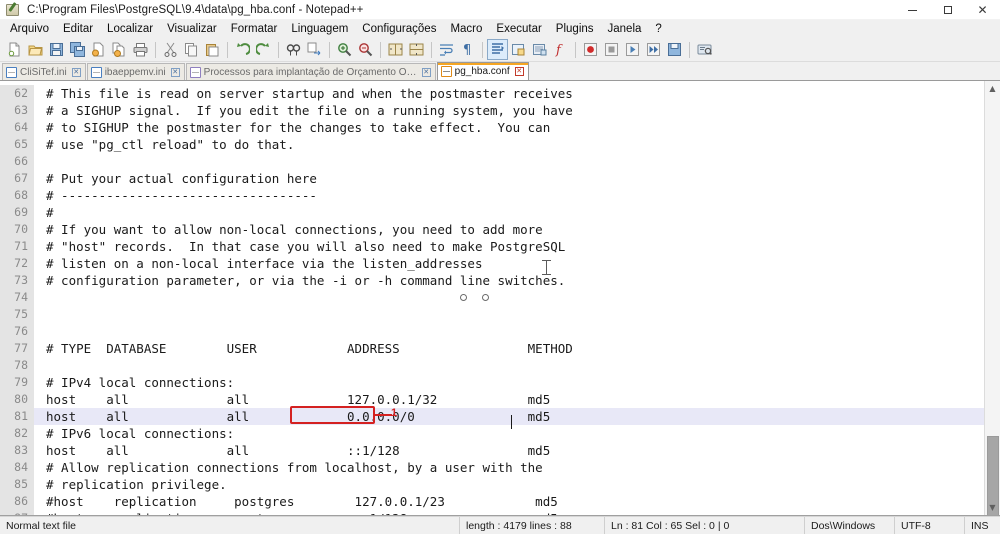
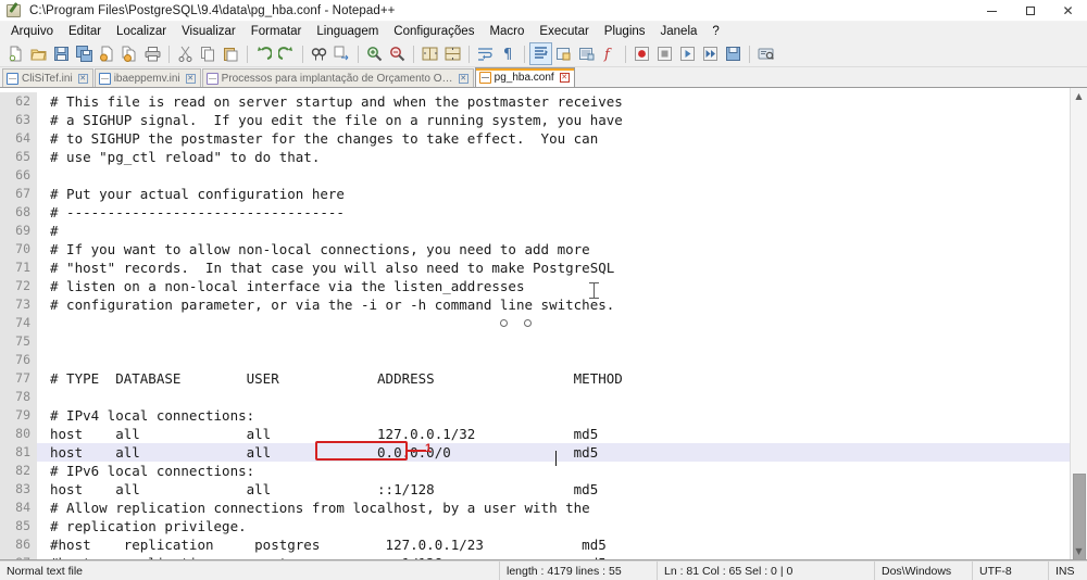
  C:\Program Files\PostgreSQL\9.4\data\pg_hba.conf - Notepad++
  ✕
  Arquivo
  Editar
  Localizar
  Visualizar
  Formatar
  Linguagem
  Configurações
  Macro
  Executar
  Plugins
  Janela
  ?
  ¶
  f
  CliSiTef.ini
  ✕
  ibaeppemv.ini
  ✕
  Processos para implantação de Orçamento Off-l
  ✕
  pg_hba.conf
  ✕
  62
  # This file is read on server startup and when the postmaster receives
  63
  # a SIGHUP signal. If you edit the file on a running system, you have
  64
  # to SIGHUP the postmaster for the changes to take effect. You can
  65
  # use "pg_ctl reload" to do that.
  66
  67
  # Put your actual configuration here
  68
  # ----------------------------------
  69
  #
  70
  # If you want to allow non-local connections, you need to add more
  71
  # "host" records. In that case you will also need to make PostgreSQL
  72
  # listen on a non-local interface via the listen_addresses
  73
  # configuration parameter, or via the -i or -h command line switches.
  74
  75
  76
  77
  # TYPE DATABASE USER ADDRESS METHOD
  78
  79
  # IPv4 local connections:
  80
  host all all 127.0.0.1/32 md5
  81
  host all all 0.0.0.0/0 md5
  82
  # IPv6 local connections:
  83
  host all all ::1/128 md5
  84
  # Allow replication connections from localhost, by a user with the
  85
  # replication privilege.
  86
  #host replication postgres 127.0.0.1/23 md5
  1
  ▲
  ▼
  Normal text file
- length : 4179 lines : 88
+ length : 4179 lines : 55
  Ln : 81 Col : 65 Sel : 0 | 0
  Dos\Windows
  UTF-8
  INS
